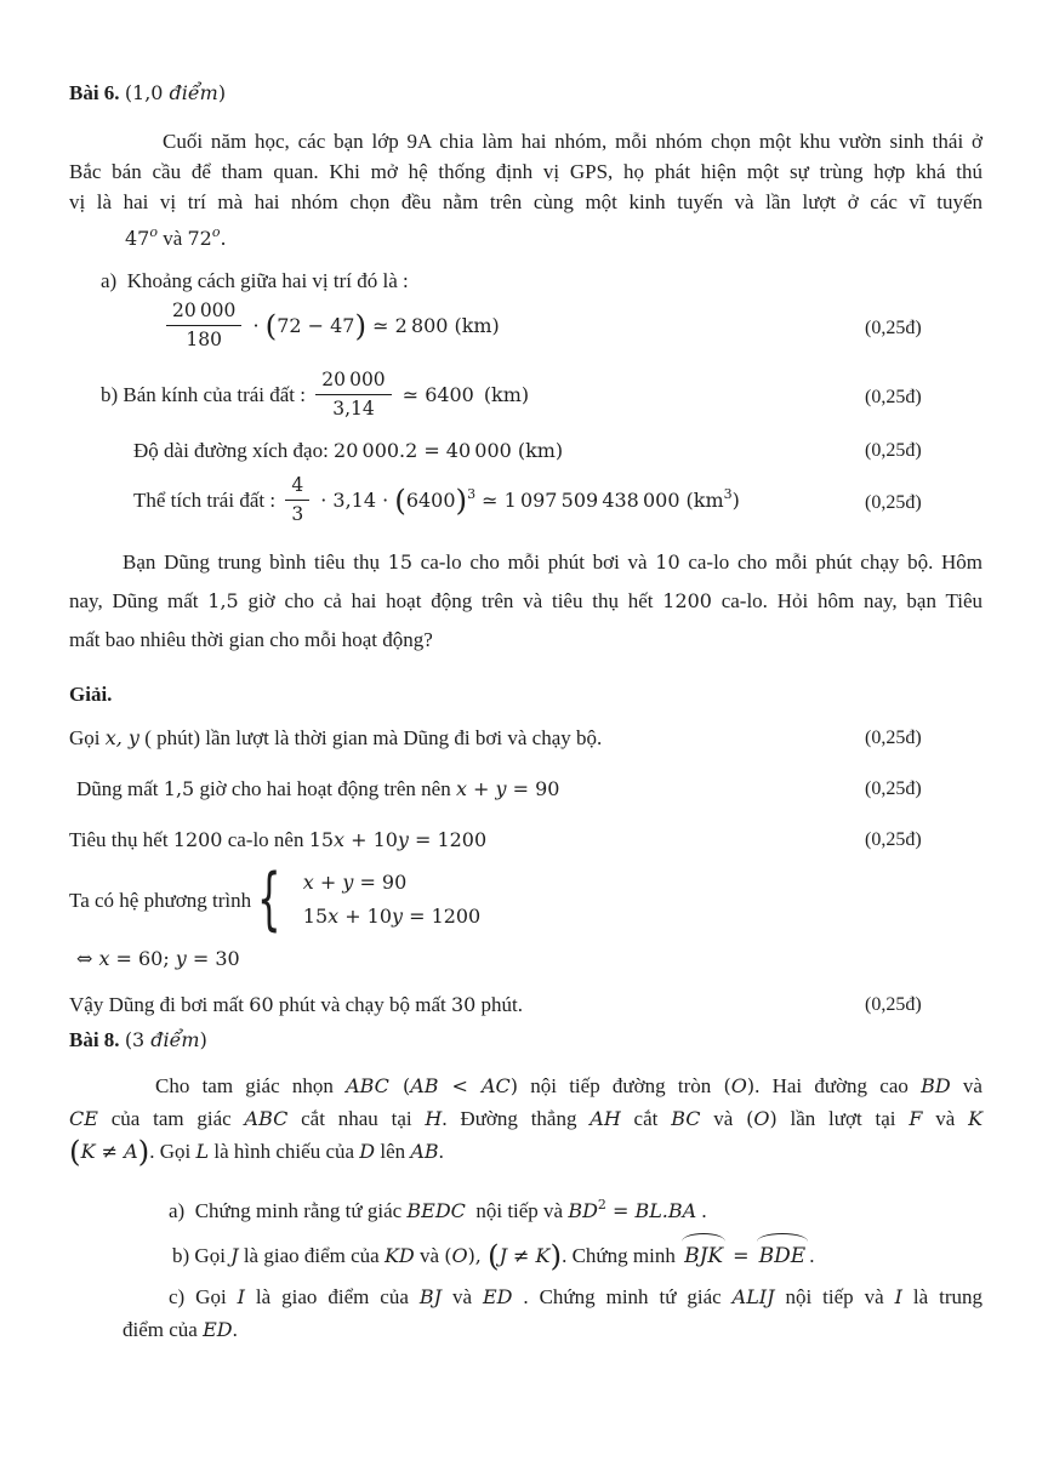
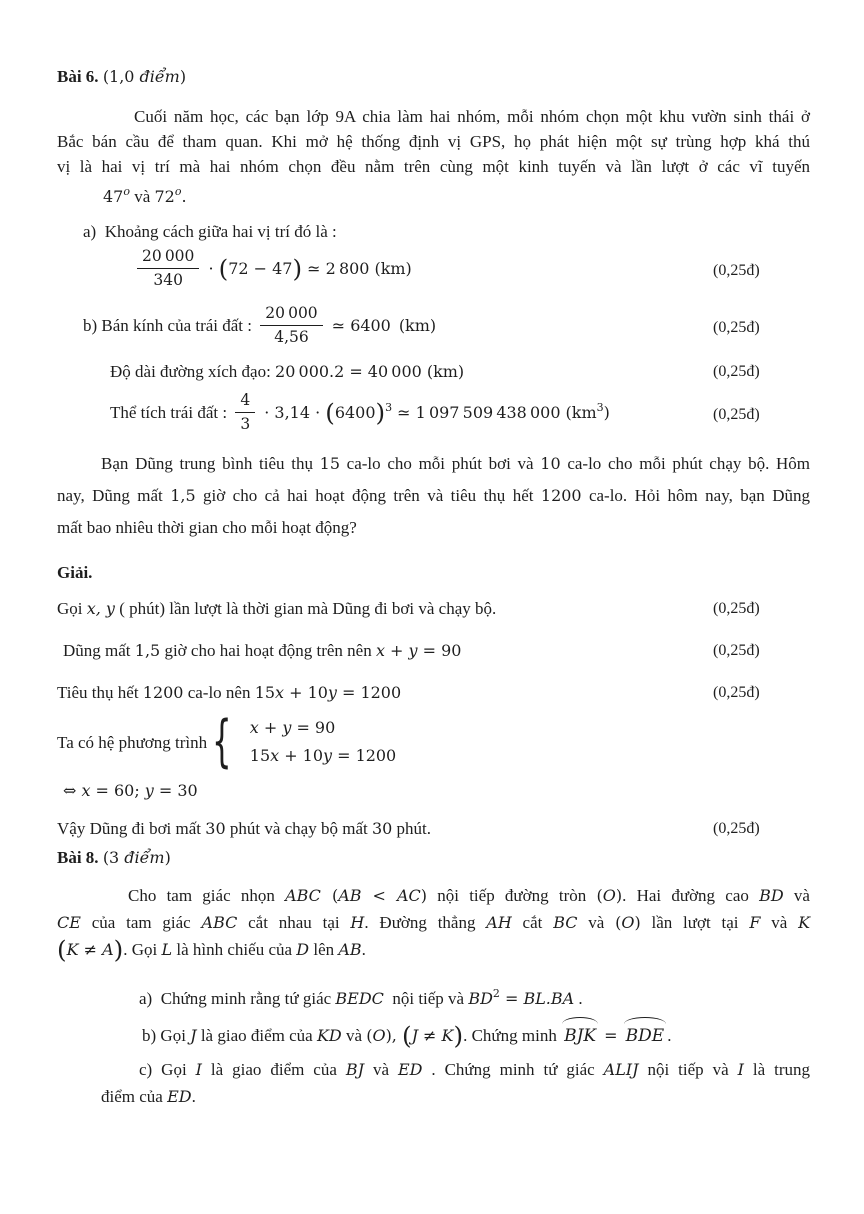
  Bài 6. (1,0 điểm)
  Cuối năm học, các bạn lớp 9A chia làm hai nhóm, mỗi nhóm chọn một khu vườn sinh thái ở
  Bắc bán cầu để tham quan. Khi mở hệ thống định vị GPS, họ phát hiện một sự trùng hợp khá thú
  vị là hai vị trí mà hai nhóm chọn đều nằm trên cùng một kinh tuyến và lần lượt ở các vĩ tuyến
  47o và 72o.
  a) Khoảng cách giữa hai vị trí đó là :
  20 000
- 180
+ 340
  · (72 − 47) ≃ 2 800 (km)
  (0,25đ)
  b) Bán kính của trái đất :
  20 000
- 3,14
+ 4,56
  ≃ 6400 (km)
  (0,25đ)
  Độ dài đường xích đạo: 20 000.2 = 40 000 (km)
  (0,25đ)
  Thể tích trái đất :
  4
  3
  · 3,14 · (6400)3 ≃ 1 097 509 438 000 (km3)
  (0,25đ)
  Bạn Dũng trung bình tiêu thụ 15 ca-lo cho mỗi phút bơi và 10 ca-lo cho mỗi phút chạy bộ. Hôm
- nay, Dũng mất 1,5 giờ cho cả hai hoạt động trên và tiêu thụ hết 1200 ca-lo. Hỏi hôm nay, bạn Tiêu
+ nay, Dũng mất 1,5 giờ cho cả hai hoạt động trên và tiêu thụ hết 1200 ca-lo. Hỏi hôm nay, bạn Dũng
  mất bao nhiêu thời gian cho mỗi hoạt động?
  Giải.
  Gọi x, y ( phút) lần lượt là thời gian mà Dũng đi bơi và chạy bộ.
  (0,25đ)
  Dũng mất 1,5 giờ cho hai hoạt động trên nên x + y = 90
  (0,25đ)
  Tiêu thụ hết 1200 ca-lo nên 15x + 10y = 1200
  (0,25đ)
  Ta có hệ phương trình
  {
  x + y = 90
  15x + 10y = 1200
  ⇔ x = 60; y = 30
- Vậy Dũng đi bơi mất 60 phút và chạy bộ mất 30 phút.
+ Vậy Dũng đi bơi mất 30 phút và chạy bộ mất 30 phút.
  (0,25đ)
  Bài 8. (3 điểm)
  Cho tam giác nhọn ABC (AB < AC) nội tiếp đường tròn (O). Hai đường cao BD và
  CE của tam giác ABC cắt nhau tại H. Đường thẳng AH cắt BC và (O) lần lượt tại F và K
  (K ≠ A). Gọi L là hình chiếu của D lên AB.
  a) Chứng minh rằng tứ giác BEDC nội tiếp và BD2 = BL.BA .
  b) Gọi J là giao điểm của KD và (O), (J ≠ K). Chứng minh BJK = BDE .
  c) Gọi I là giao điểm của BJ và ED . Chứng minh tứ giác ALIJ nội tiếp và I là trung
  điểm của ED.
